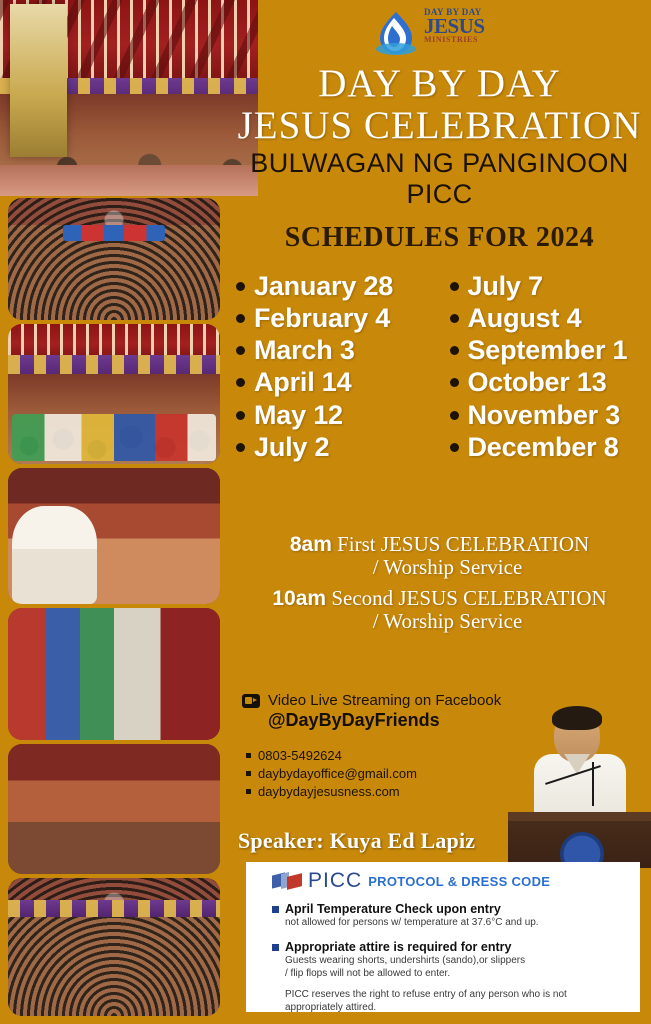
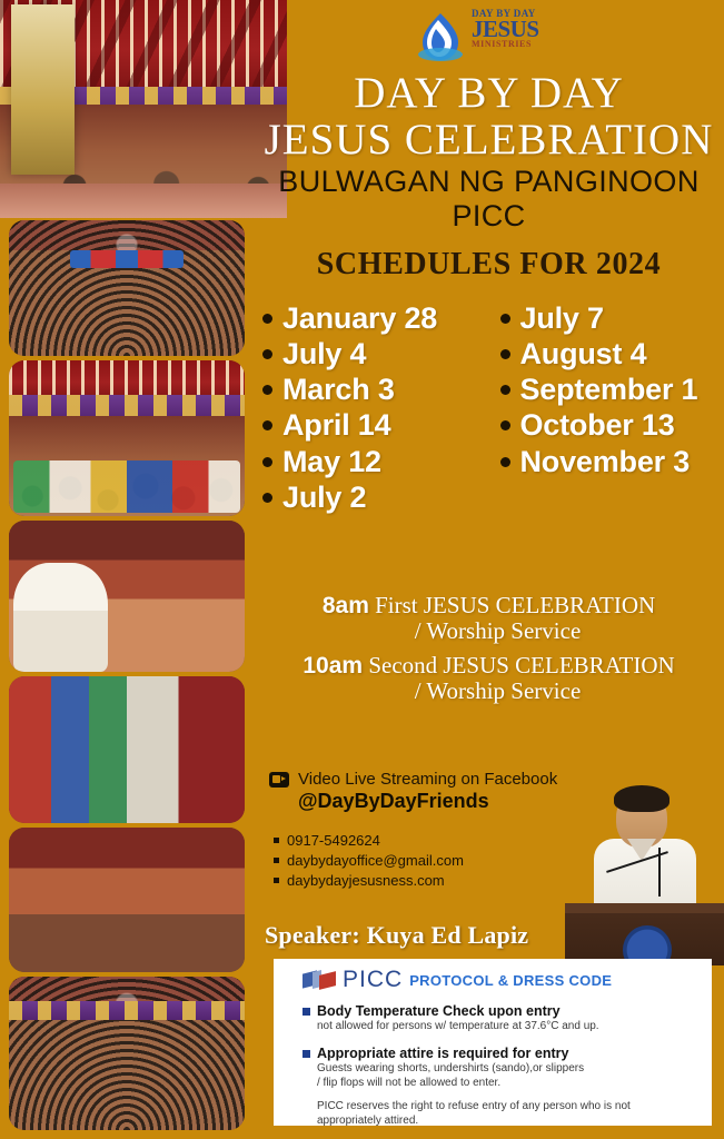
  DAY BY DAY
  JESUS
  MINISTRIES
  DAY BY DAY
  JESUS CELEBRATION
  BULWAGAN NG PANGINOON PICC
  SCHEDULES FOR 2024
  January 28
- February 4
+ July 4
  March 3
  April 14
  May 12
  July 2
  July 7
  August 4
  September 1
  October 13
  November 3
- December 8
  8am First JESUS CELEBRATION
  / Worship Service
  10am Second JESUS CELEBRATION
  / Worship Service
  Video Live Streaming on Facebook
  @DayByDayFriends
- 0803-5492624
+ 0917-5492624
  daybydayoffice@gmail.com
  daybydayjesusness.com
  Speaker: Kuya Ed Lapiz
  PICC
  PROTOCOL & DRESS CODE
- April Temperature Check upon entry
+ Body Temperature Check upon entry
  not allowed for persons w/ temperature at 37.6°C and up.
  Appropriate attire is required for entry
  Guests wearing shorts, undershirts (sando),or slippers
  / flip flops will not be allowed to enter.
  PICC reserves the right to refuse entry of any person who is not
  appropriately attired.
